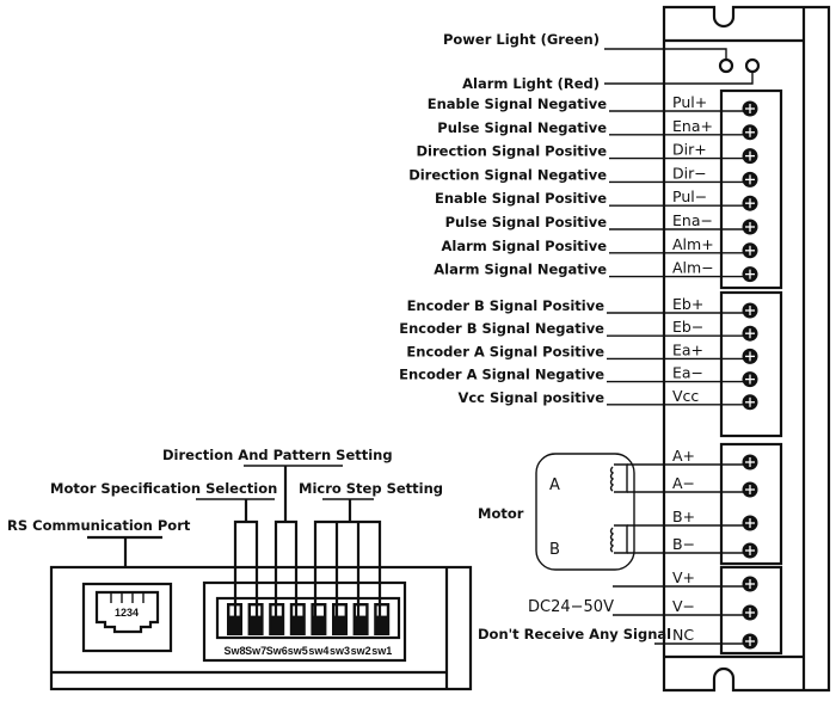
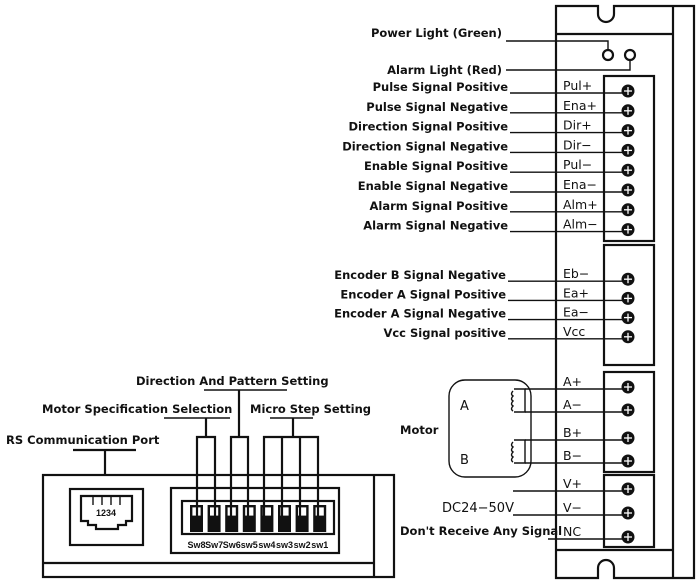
  Power Light (Green)
  Alarm Light (Red)
  Pul+
- Enable Signal Negative
+ Pulse Signal Positive
  Ena+
  Pulse Signal Negative
  Dir+
  Direction Signal Positive
  Dir−
  Direction Signal Negative
  Pul−
  Enable Signal Positive
  Ena−
- Pulse Signal Positive
+ Enable Signal Negative
  Alm+
  Alarm Signal Positive
  Alm−
  Alarm Signal Negative
- Eb+
- Encoder B Signal Positive
  Eb−
  Encoder B Signal Negative
  Ea+
  Encoder A Signal Positive
  Ea−
  Encoder A Signal Negative
  Vcc
  Vcc Signal positive
  A+
  A−
  B+
  B−
  V+
  V−
  NC
  A
  B
  Motor
  DC24−50V
  Don't Receive Any Signal
  1234
  RS Communication Port
  Sw8
  Sw7
  Sw6
  sw5
  sw4
  sw3
  sw2
  sw1
  Direction And Pattern Setting
  Motor Specification Selection
  Micro Step Setting
